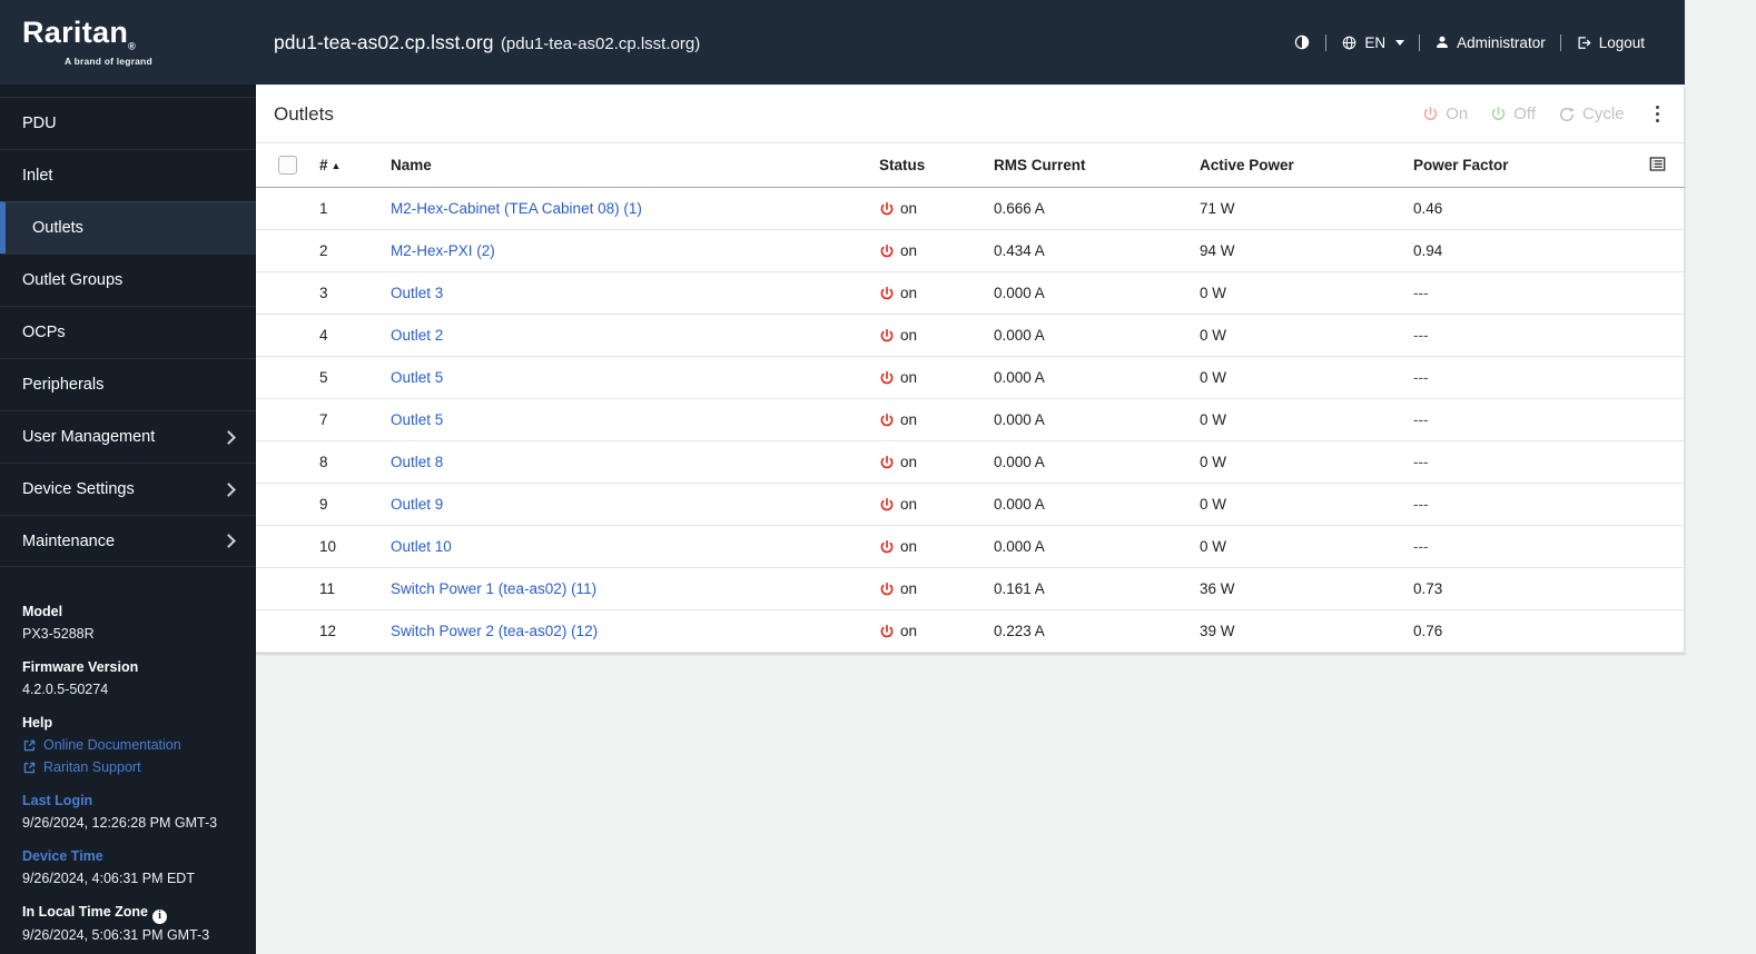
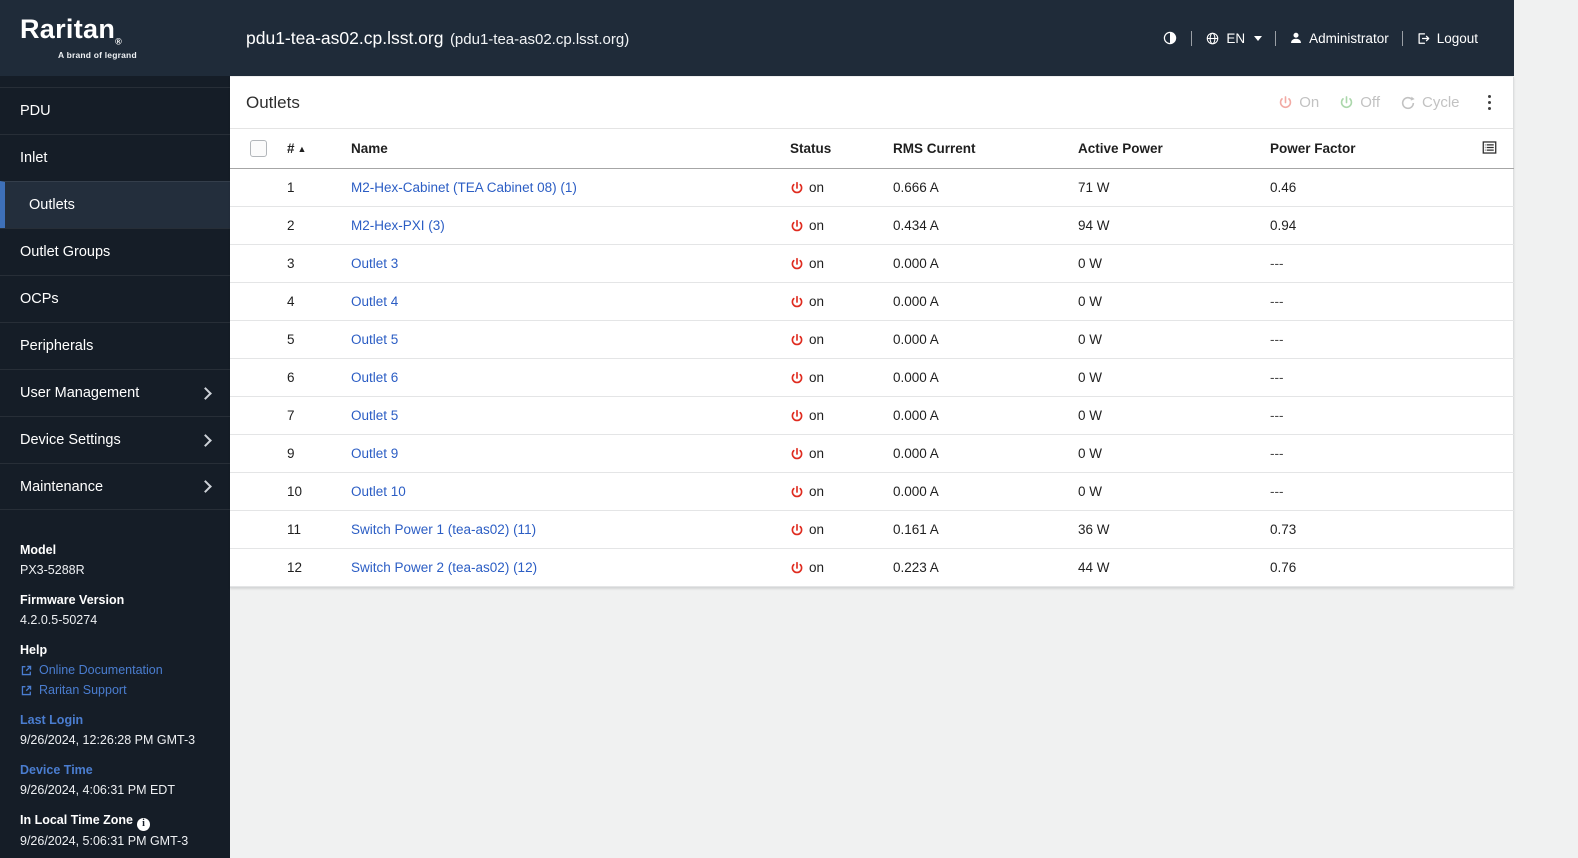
  Raritan®
  A brand of legrand
  pdu1-tea-as02.cp.lsst.org (pdu1-tea-as02.cp.lsst.org)
  EN
  Administrator
  Logout
  PDU
  Inlet
  Outlets
  Outlet Groups
  OCPs
  Peripherals
  User Management
  Device Settings
  Maintenance
  Model
  PX3-5288R
  Firmware Version
  4.2.0.5-50274
  Help
  Online Documentation
  Raritan Support
  Last Login
  9/26/2024, 12:26:28 PM GMT-3
  Device Time
  9/26/2024, 4:06:31 PM EDT
  In Local Time Zone i
  9/26/2024, 5:06:31 PM GMT-3
  Outlets
  On
  Off
  Cycle
  	# ▲	Name	Status	RMS Current	Active Power	Power Factor
  	1	M2-Hex-Cabinet (TEA Cabinet 08) (1)	on	0.666 A	71 W	0.46
- 	2	M2-Hex-PXI (2)	on	0.434 A	94 W	0.94
+ 	2	M2-Hex-PXI (3)	on	0.434 A	94 W	0.94
  	3	Outlet 3	on	0.000 A	0 W	---
- 	4	Outlet 2	on	0.000 A	0 W	---
+ 	4	Outlet 4	on	0.000 A	0 W	---
  	5	Outlet 5	on	0.000 A	0 W	---
+ 	6	Outlet 6	on	0.000 A	0 W	---
  	7	Outlet 5	on	0.000 A	0 W	---
- 	8	Outlet 8	on	0.000 A	0 W	---
  	9	Outlet 9	on	0.000 A	0 W	---
  	10	Outlet 10	on	0.000 A	0 W	---
  	11	Switch Power 1 (tea-as02) (11)	on	0.161 A	36 W	0.73
- 	12	Switch Power 2 (tea-as02) (12)	on	0.223 A	39 W	0.76
+ 	12	Switch Power 2 (tea-as02) (12)	on	0.223 A	44 W	0.76
